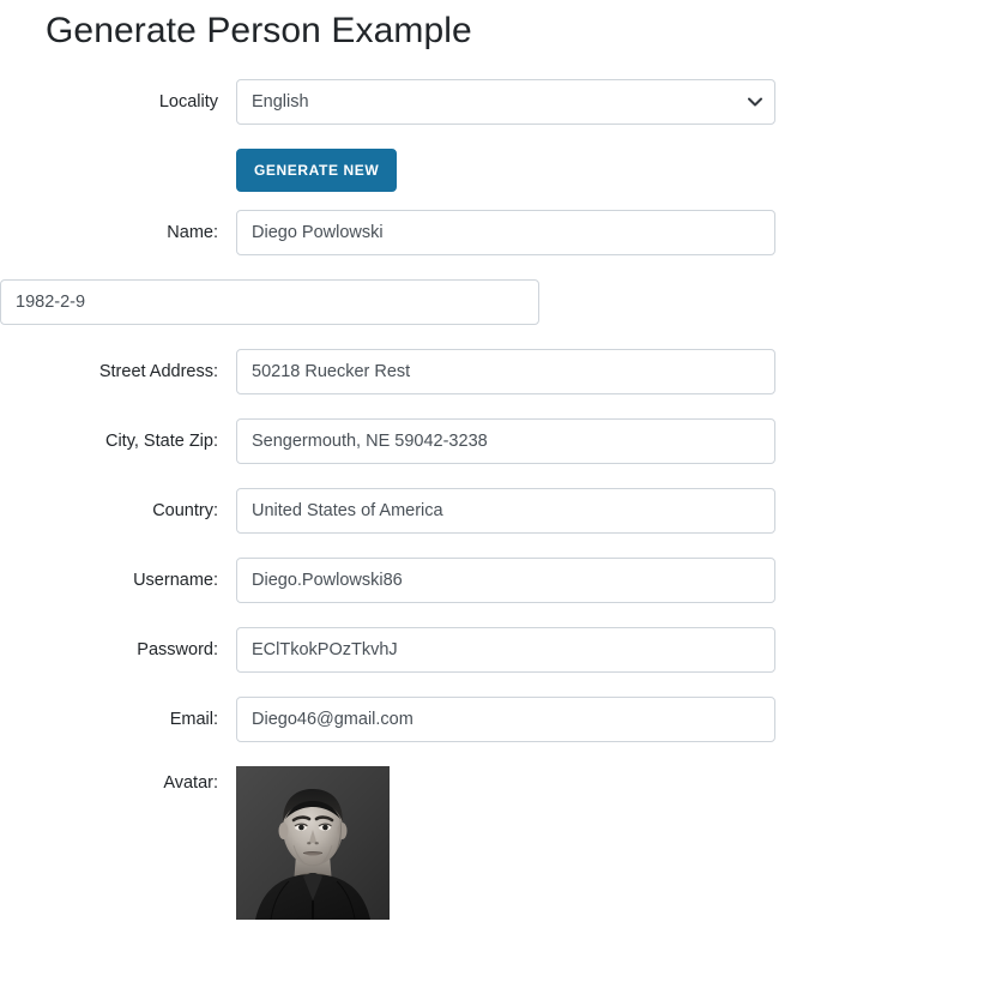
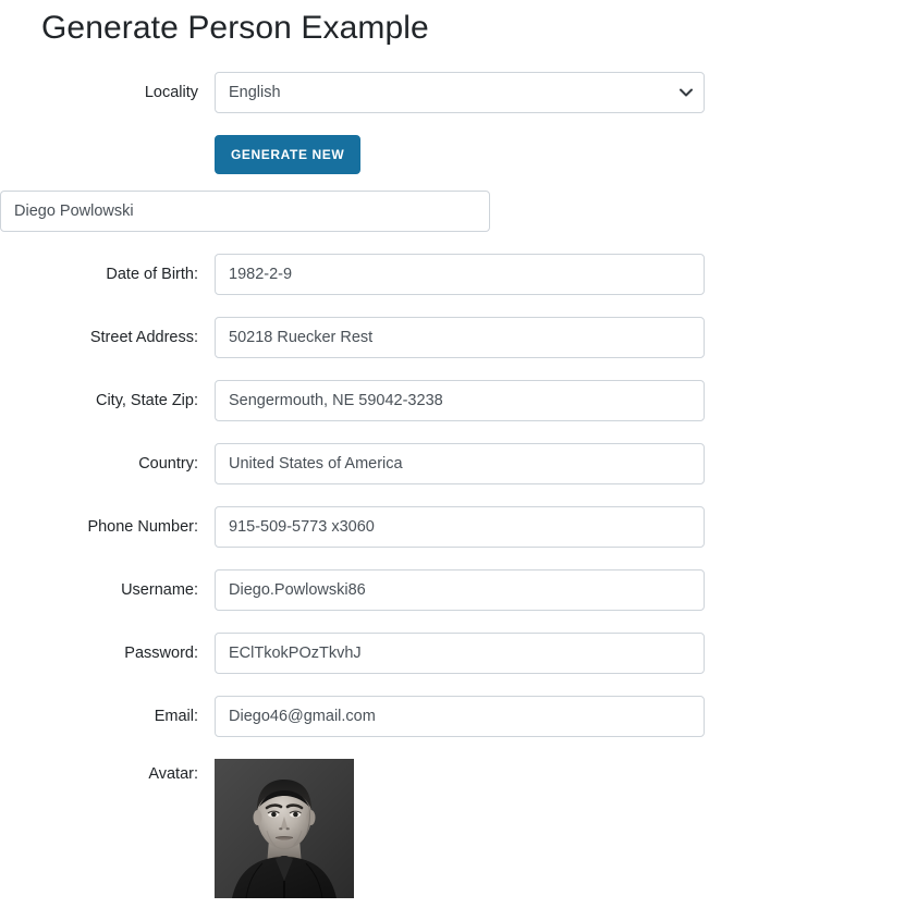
  Generate Person Example
  Locality
  English
  GENERATE NEW
- Name:
  Diego Powlowski
+ Date of Birth:
  1982-2-9
  Street Address:
  50218 Ruecker Rest
  City, State Zip:
  Sengermouth, NE 59042-3238
  Country:
  United States of America
+ Phone Number:
+ 915-509-5773 x3060
  Username:
  Diego.Powlowski86
  Password:
  EClTkokPOzTkvhJ
  Email:
  Diego46@gmail.com
  Avatar:
